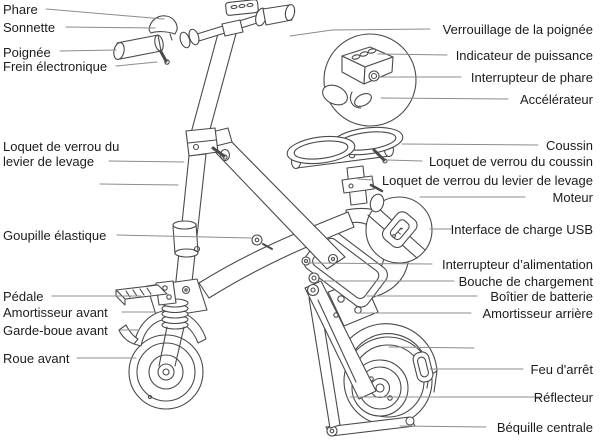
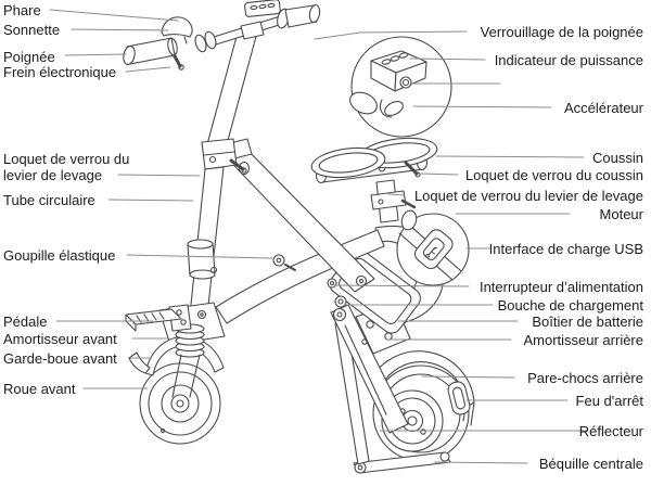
  Phare
  Sonnette
  Poignée
  Frein électronique
  Loquet de verrou du levier de levage
+ Tube circulaire
  Goupille élastique
  Pédale
  Amortisseur avant
  Garde-boue avant
  Roue avant
  Verrouillage de la poignée
  Indicateur de puissance
- Interrupteur de phare
  Accélérateur
  Coussin
  Loquet de verrou du coussin
  Loquet de verrou du levier de levage
  Moteur
  Interface de charge USB
  Interrupteur d’alimentation
  Bouche de chargement
  Boîtier de batterie
  Amortisseur arrière
+ Pare-chocs arrière
  Feu d'arrêt
  Réflecteur
  Béquille centrale
